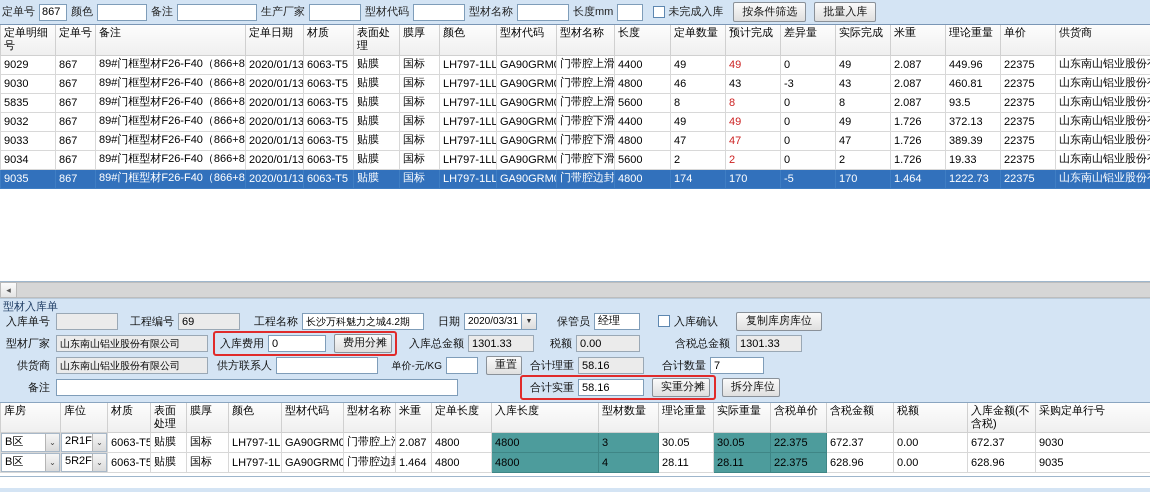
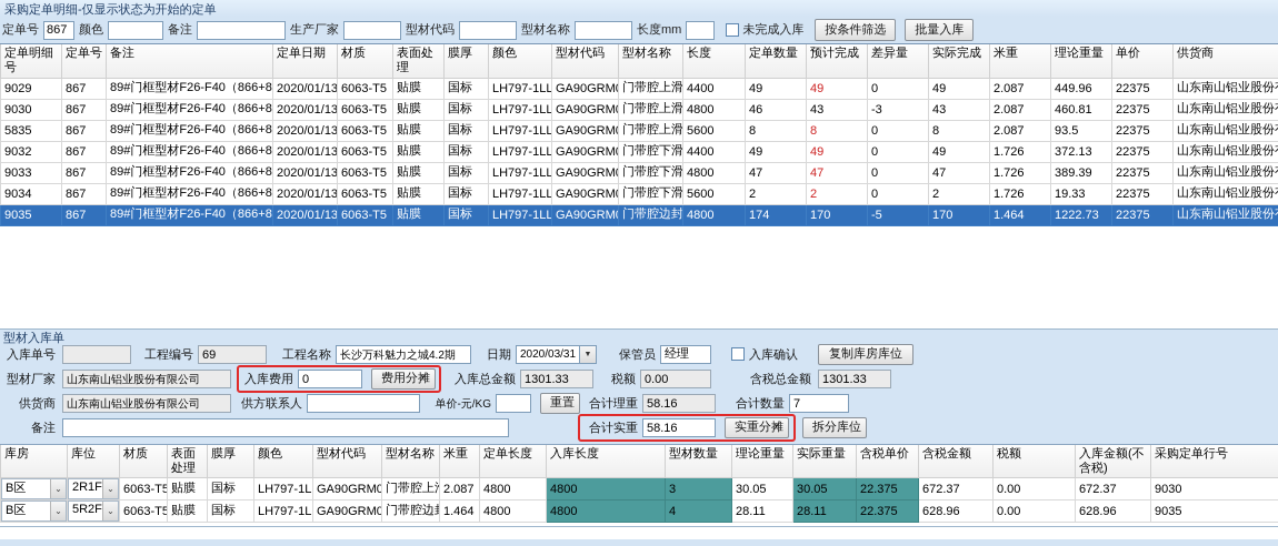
+ 采购定单明细-仅显示状态为开始的定单
  定单号
  867
  颜色
  备注
  生产厂家
  型材代码
  型材名称
  长度mm
  未完成入库
  按条件筛选
  批量入库
  定单明细号	定单号	备注	定单日期	材质	表面处理	膜厚	颜色	型材代码	型材名称	长度	定单数量	预计完成	差异量	实际完成	米重	理论重量	单价	供货商
  9029	867	89#门框型材F26-F40（866+8	2020/01/13	6063-T5	贴膜	国标	LH797-1LL	GA90GRM	门带腔上滑	4400	49	49	0	49	2.087	449.96	22375	山东南山铝业股份
  9030	867	89#门框型材F26-F40（866+8	2020/01/13	6063-T5	贴膜	国标	LH797-1LL	GA90GRM	门带腔上滑	4800	46	43	-3	43	2.087	460.81	22375	山东南山铝业股份
  5835	867	89#门框型材F26-F40（866+8	2020/01/13	6063-T5	贴膜	国标	LH797-1LL	GA90GRM	门带腔上滑	5600	8	8	0	8	2.087	93.5	22375	山东南山铝业股份
  9032	867	89#门框型材F26-F40（866+8	2020/01/13	6063-T5	贴膜	国标	LH797-1LL	GA90GRM	门带腔下滑	4400	49	49	0	49	1.726	372.13	22375	山东南山铝业股份
  9033	867	89#门框型材F26-F40（866+8	2020/01/13	6063-T5	贴膜	国标	LH797-1LL	GA90GRM	门带腔下滑	4800	47	47	0	47	1.726	389.39	22375	山东南山铝业股份
  9034	867	89#门框型材F26-F40（866+8	2020/01/13	6063-T5	贴膜	国标	LH797-1LL	GA90GRM	门带腔下滑	5600	2	2	0	2	1.726	19.33	22375	山东南山铝业股份
  9035	867	89#门框型材F26-F40（866+8	2020/01/13	6063-T5	贴膜	国标	LH797-1LL	GA90GRM	门带腔边封	4800	174	170	-5	170	1.464	1222.73	22375	山东南山铝业股份
- ◂
  型材入库单
  入库单号
  工程编号
  69
  工程名称
  长沙万科魅力之城4.2期
  日期
  2020/03/31
  保管员
  经理
  入库确认
  复制库房库位
  型材厂家
  山东南山铝业股份有限公司
  入库费用
  0
  费用分摊
  入库总金额
  1301.33
  税额
  0.00
  含税总金额
  1301.33
  供货商
  山东南山铝业股份有限公司
  供方联系人
  单价-元/KG
  重置
  合计理重
  58.16
  合计数量
  7
  备注
  合计实重
  58.16
  实重分摊
  拆分库位
  库房	库位	材质	表面处理	膜厚	颜色	型材代码	型材名称	米重	定单长度	入库长度	型材数量	理论重量	实际重量	含税单价	含税金额	税额	入库金额(不含税)	采购定单行号
  B区 ⌄	2R1F ⌄	6063-T5	贴膜	国标	LH797-1L	GA90GRM0	门带腔上	2.087	4800	4800	3	30.05	30.05	22.375	672.37	0.00	672.37	9030
  B区 ⌄	5R2F ⌄	6063-T5	贴膜	国标	LH797-1L	GA90GRM0	门带腔边	1.464	4800	4800	4	28.11	28.11	22.375	628.96	0.00	628.96	9035
